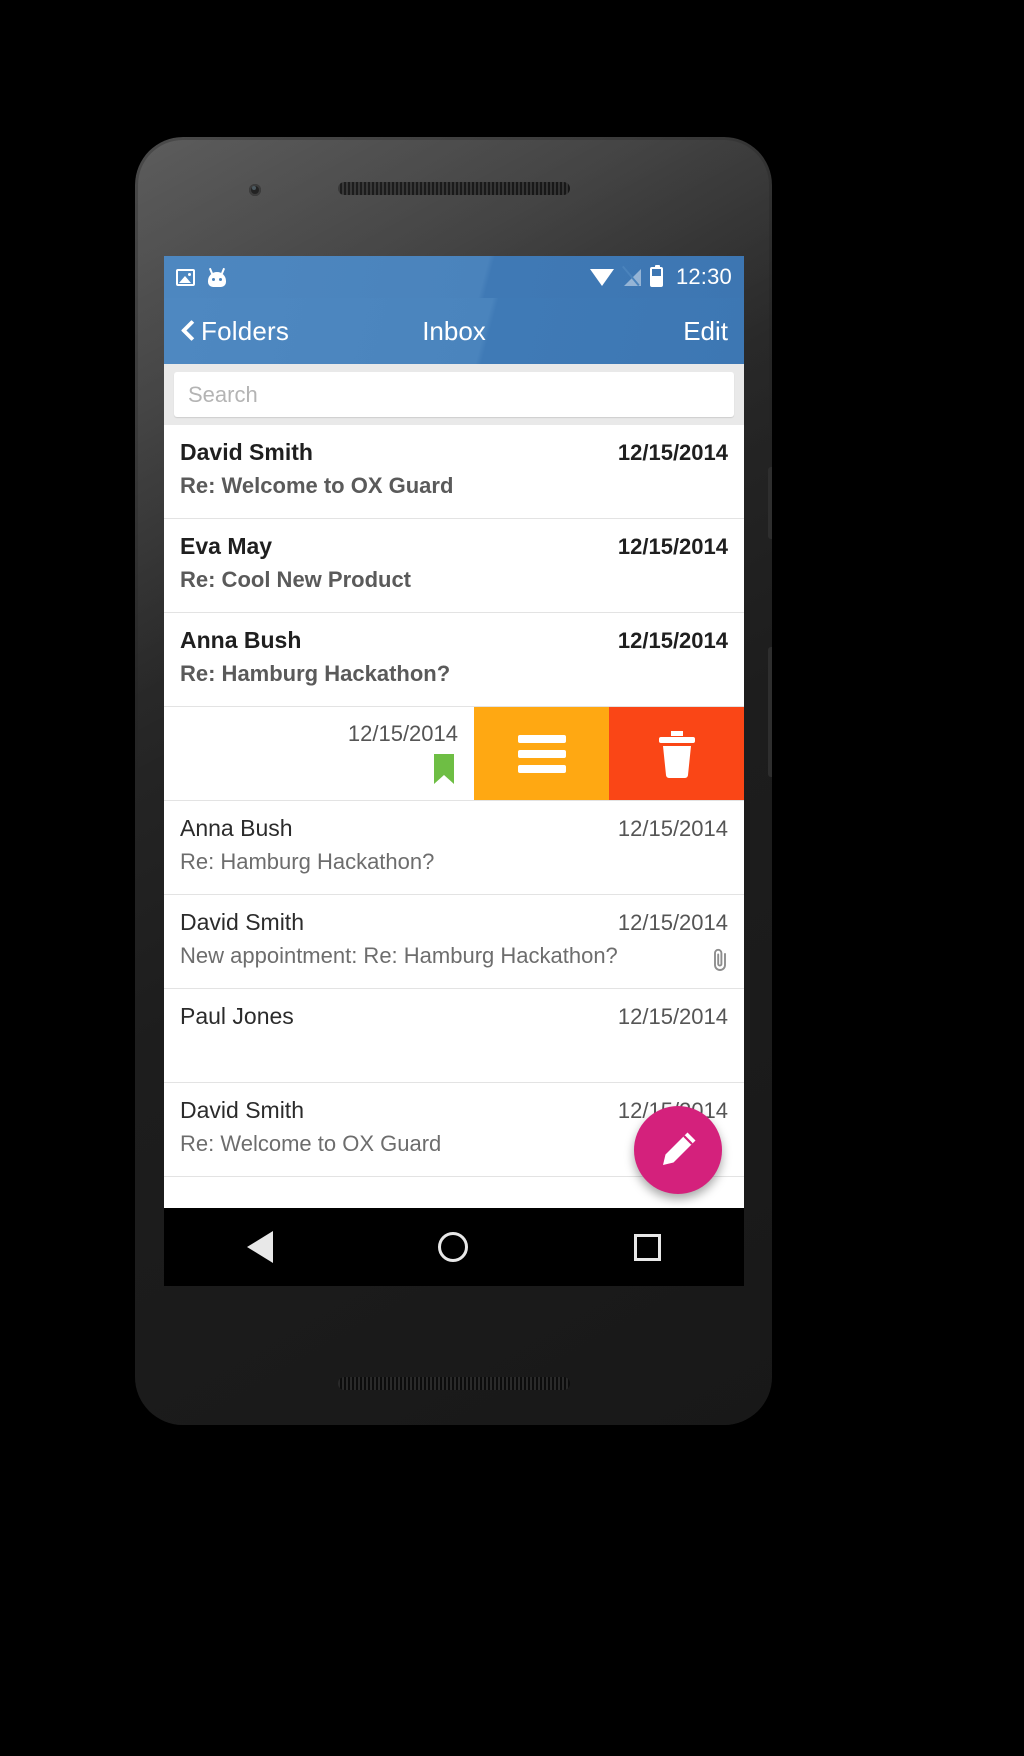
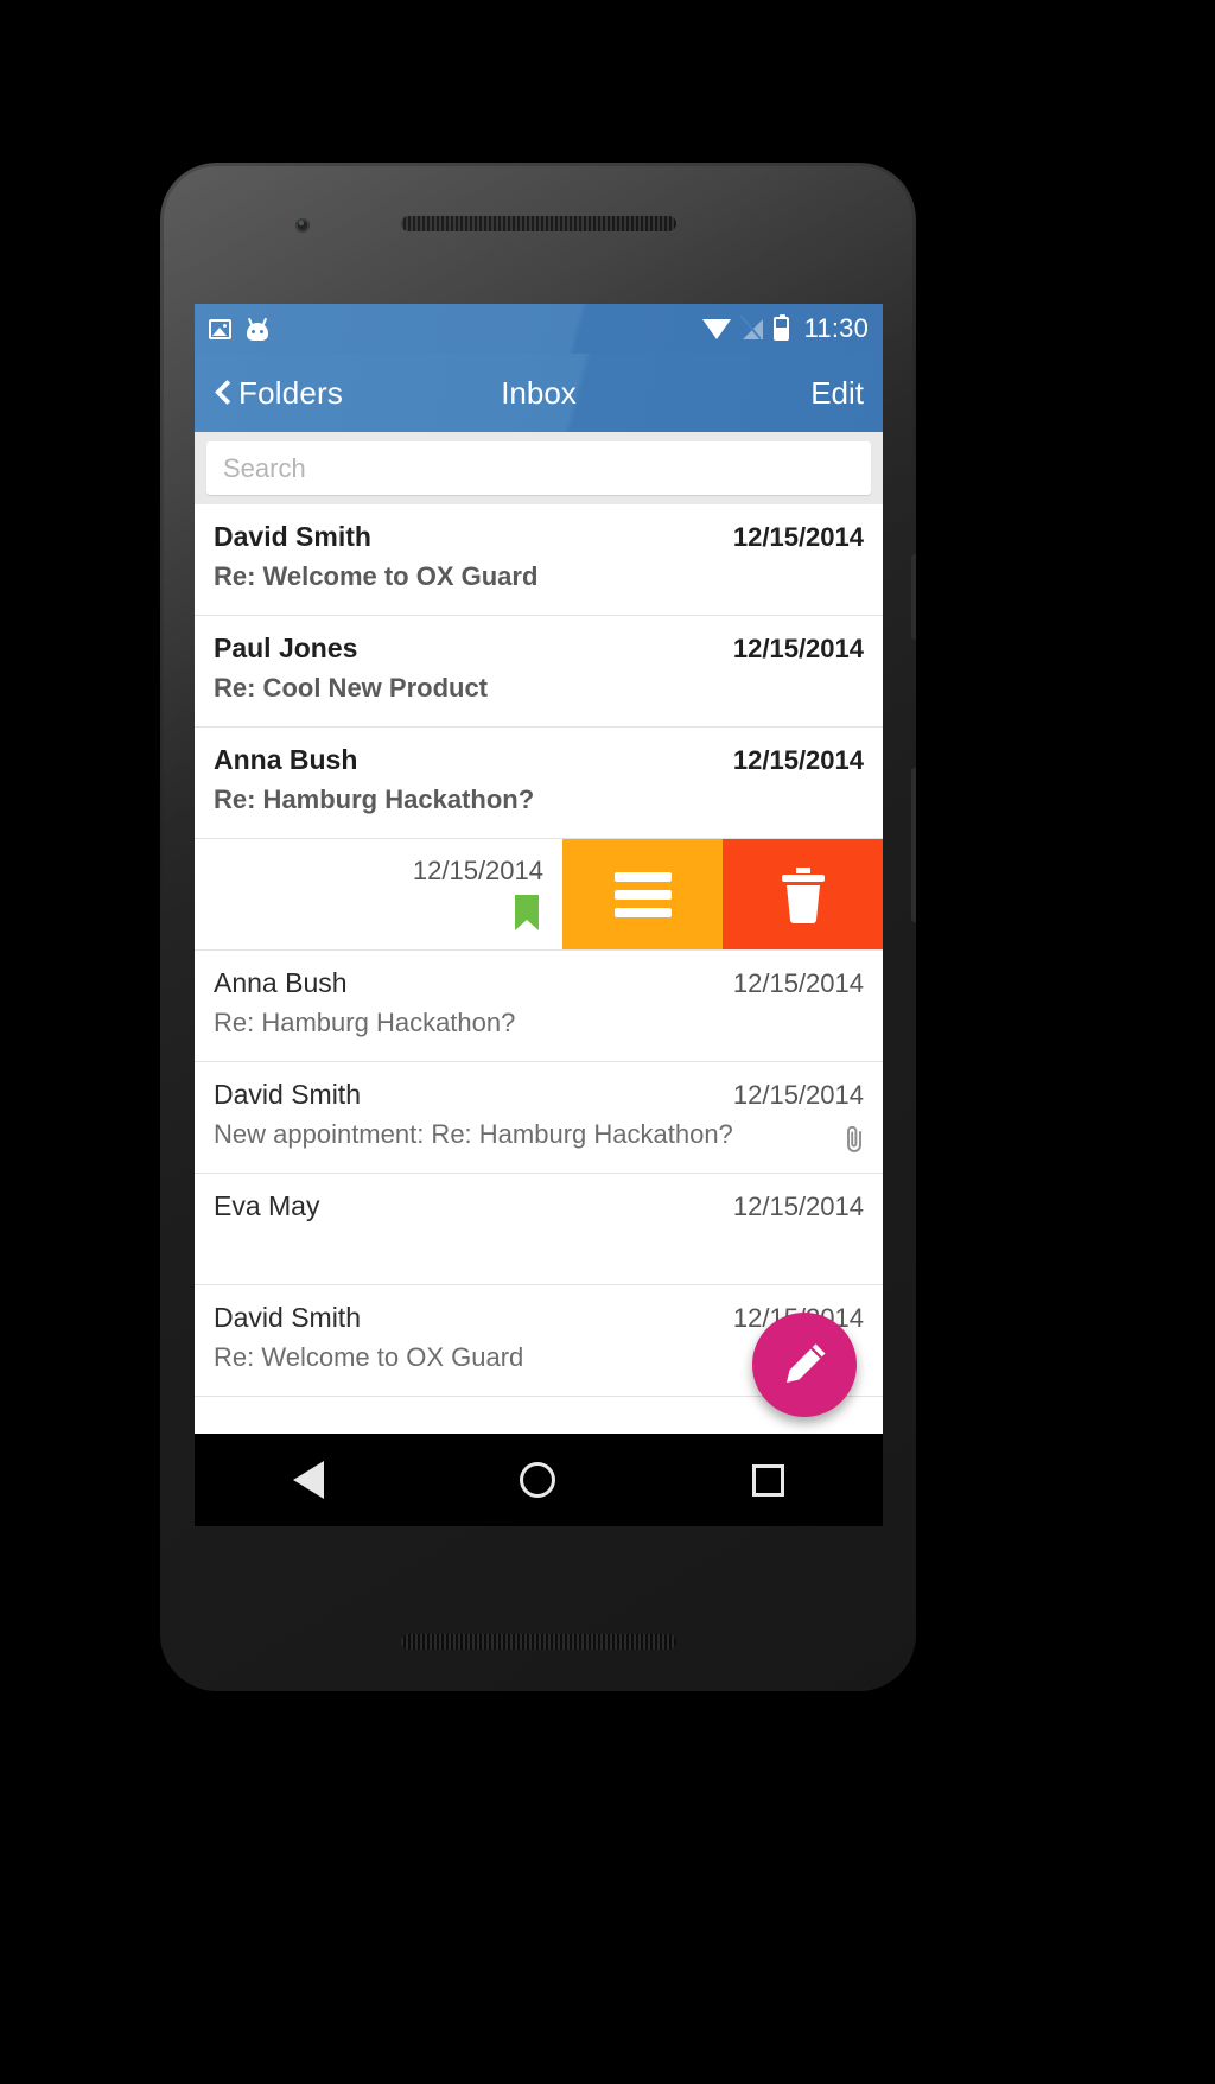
- 12:30
+ 11:30
  Folders
  Inbox
  Edit
  Search
  David Smith
  12/15/2014
  Re: Welcome to OX Guard
- Eva May
+ Paul Jones
  12/15/2014
  Re: Cool New Product
  Anna Bush
  12/15/2014
  Re: Hamburg Hackathon?
  12/15/2014
  Anna Bush
  12/15/2014
  Re: Hamburg Hackathon?
  David Smith
  12/15/2014
  New appointment: Re: Hamburg Hackathon?
- Paul Jones
+ Eva May
  12/15/2014
  David Smith
  Re: Welcome to OX Guard
